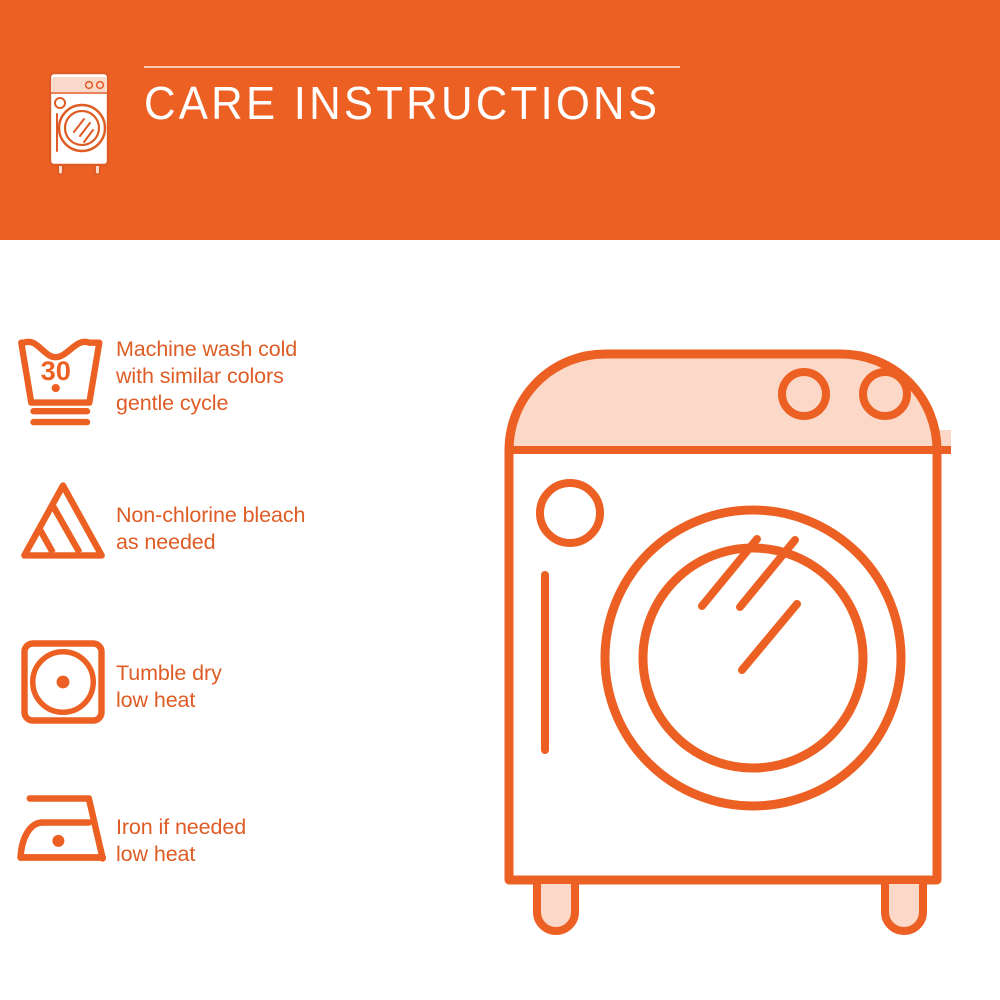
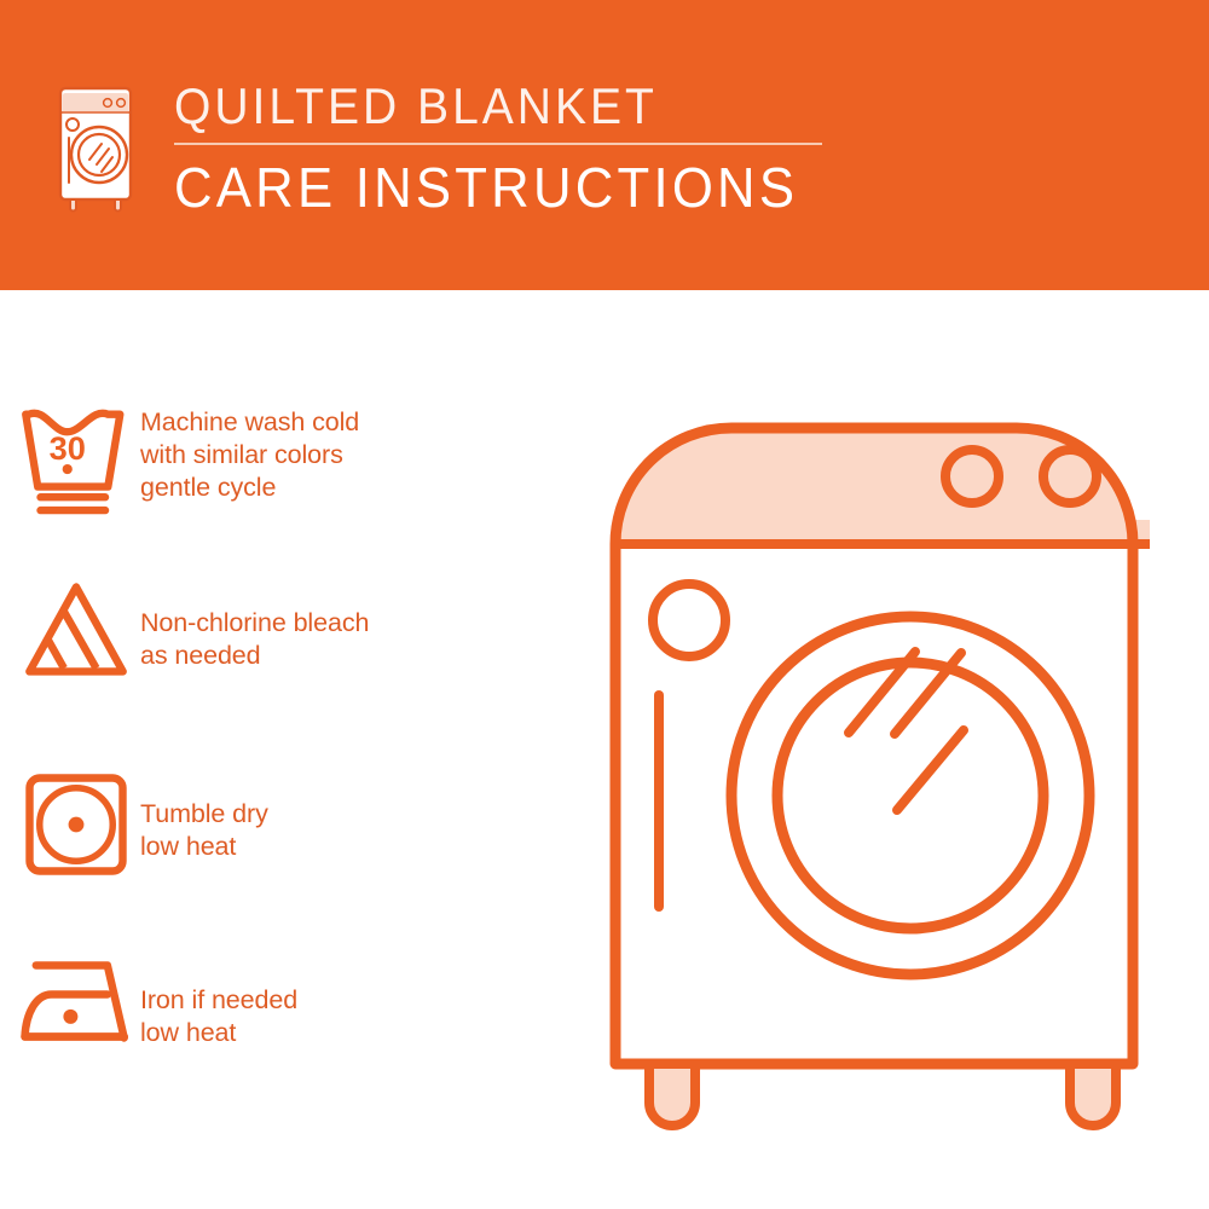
+ QUILTED BLANKET
  CARE INSTRUCTIONS
  30
  Machine wash cold
  with similar colors
  gentle cycle
  Non-chlorine bleach
  as needed
  Tumble dry
  low heat
  Iron if needed
  low heat
